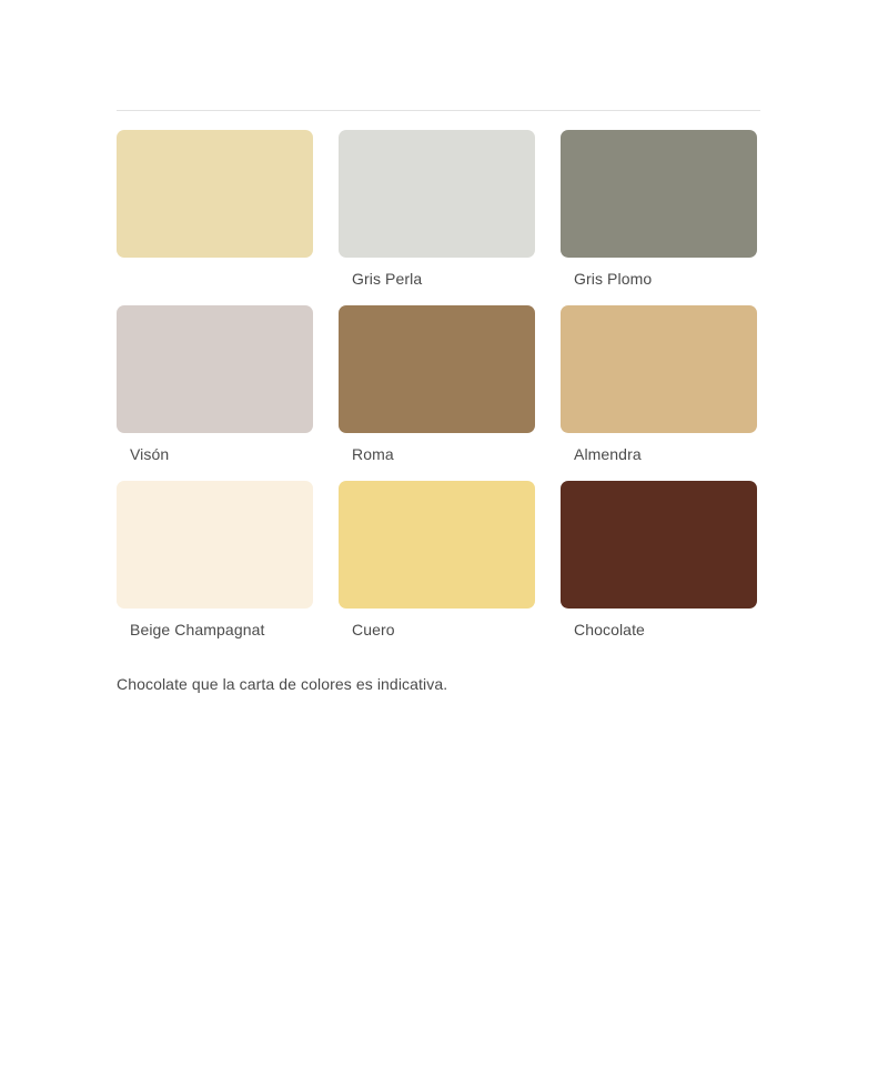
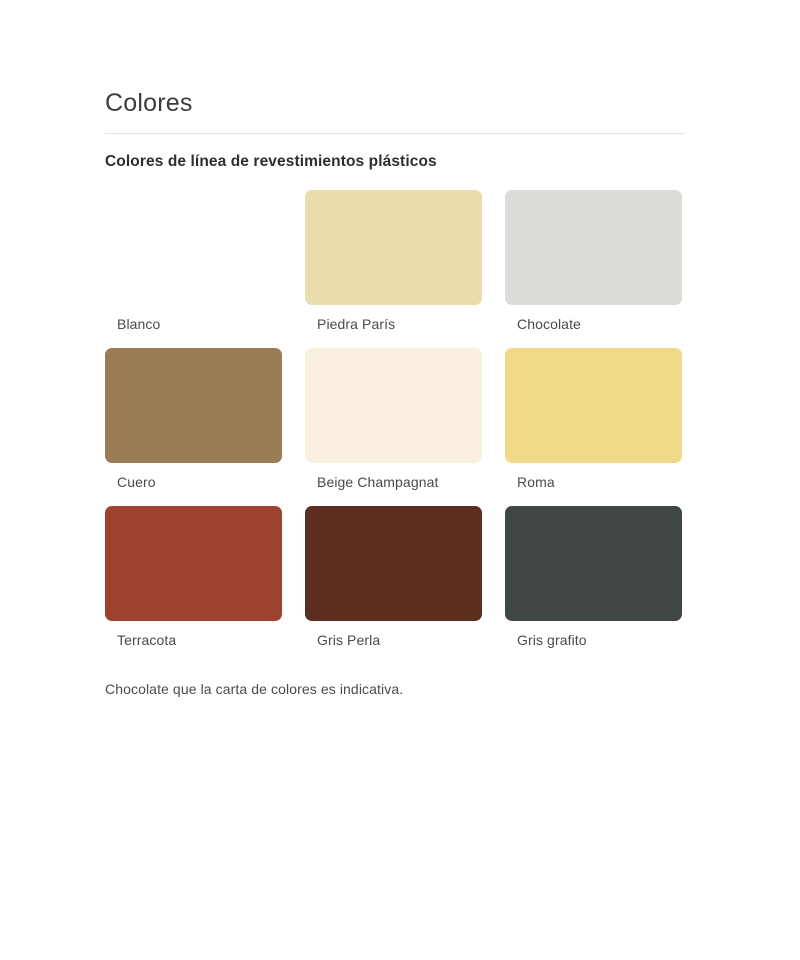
+ Colores
+ Colores de línea de revestimientos plásticos
+ Blanco
+ Piedra París
- Gris Perla
+ Chocolate
- Gris Plomo
- Visón
- Roma
+ Cuero
- Almendra
  Beige Champagnat
- Cuero
+ Roma
+ Terracota
- Chocolate
+ Gris Perla
+ Gris grafito
  Chocolate que la carta de colores es indicativa.
